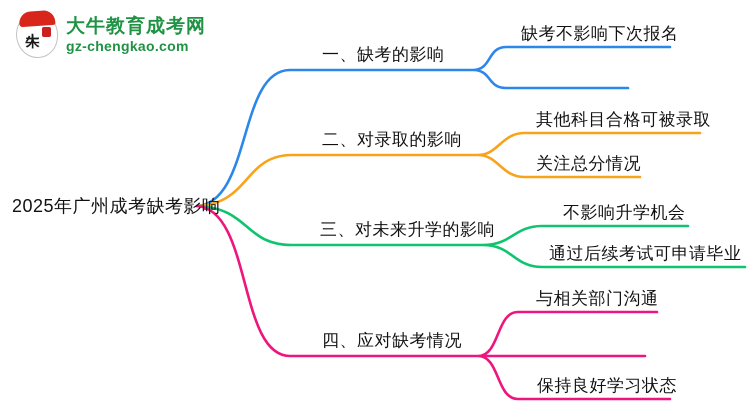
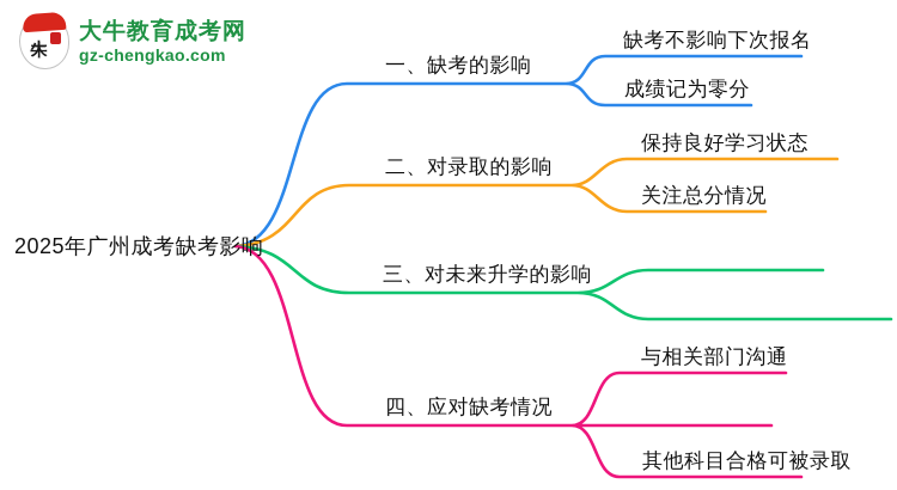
  大牛教育成考网
  gz-chengkao.com
  2025年广州成考缺考影响
  一、缺考的影响
  二、对录取的影响
  三、对未来升学的影响
  四、应对缺考情况
  缺考不影响下次报名
+ 成绩记为零分
- 其他科目合格可被录取
+ 保持良好学习状态
  关注总分情况
- 不影响升学机会
- 通过后续考试可申请毕业
  与相关部门沟通
- 保持良好学习状态
+ 其他科目合格可被录取
